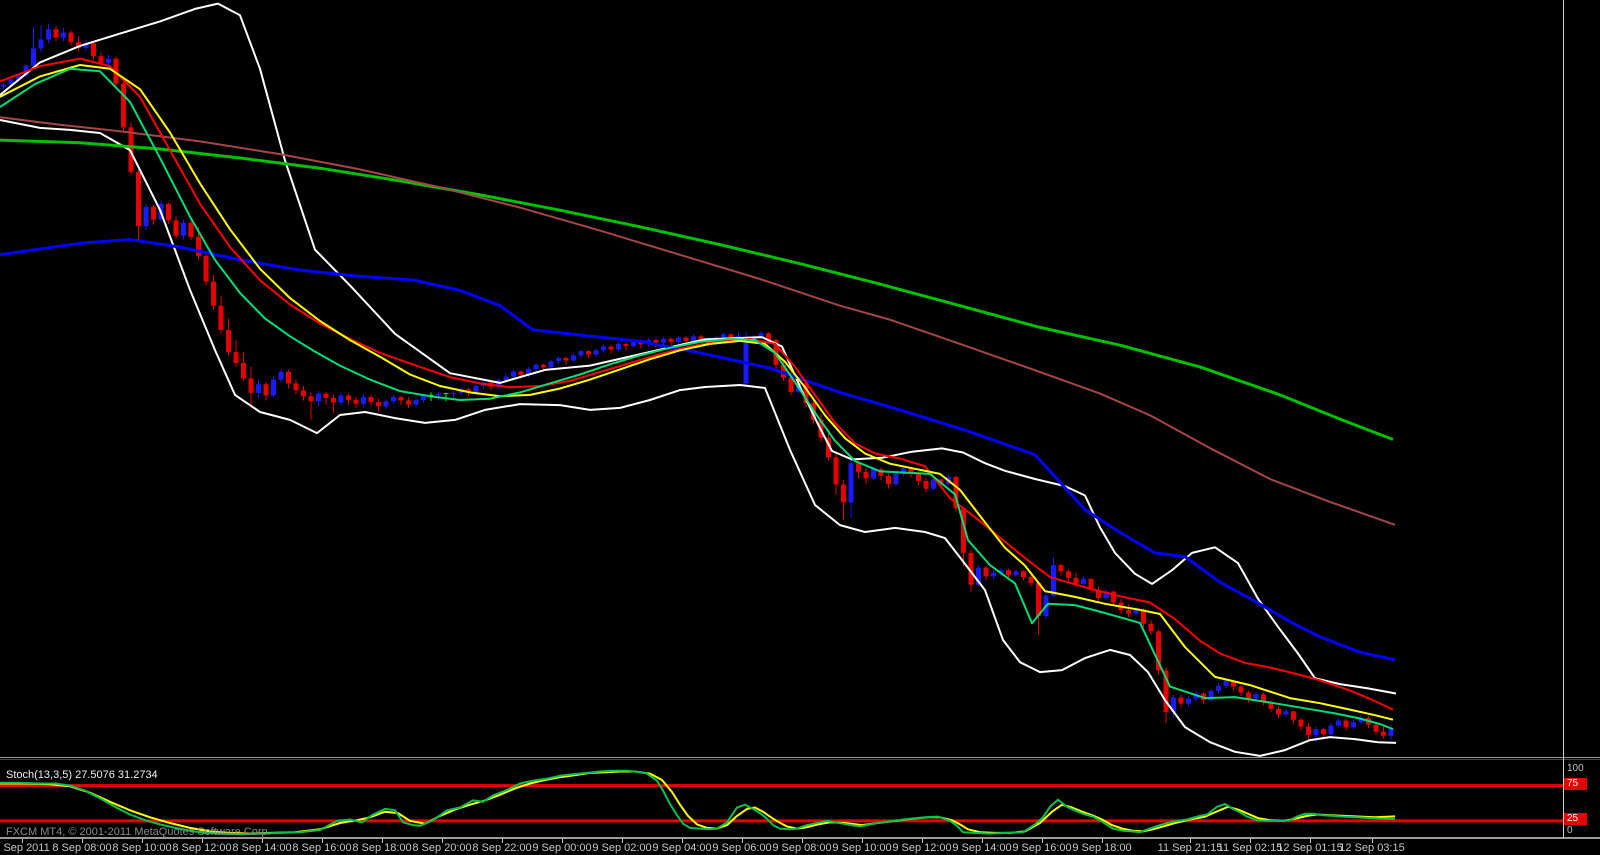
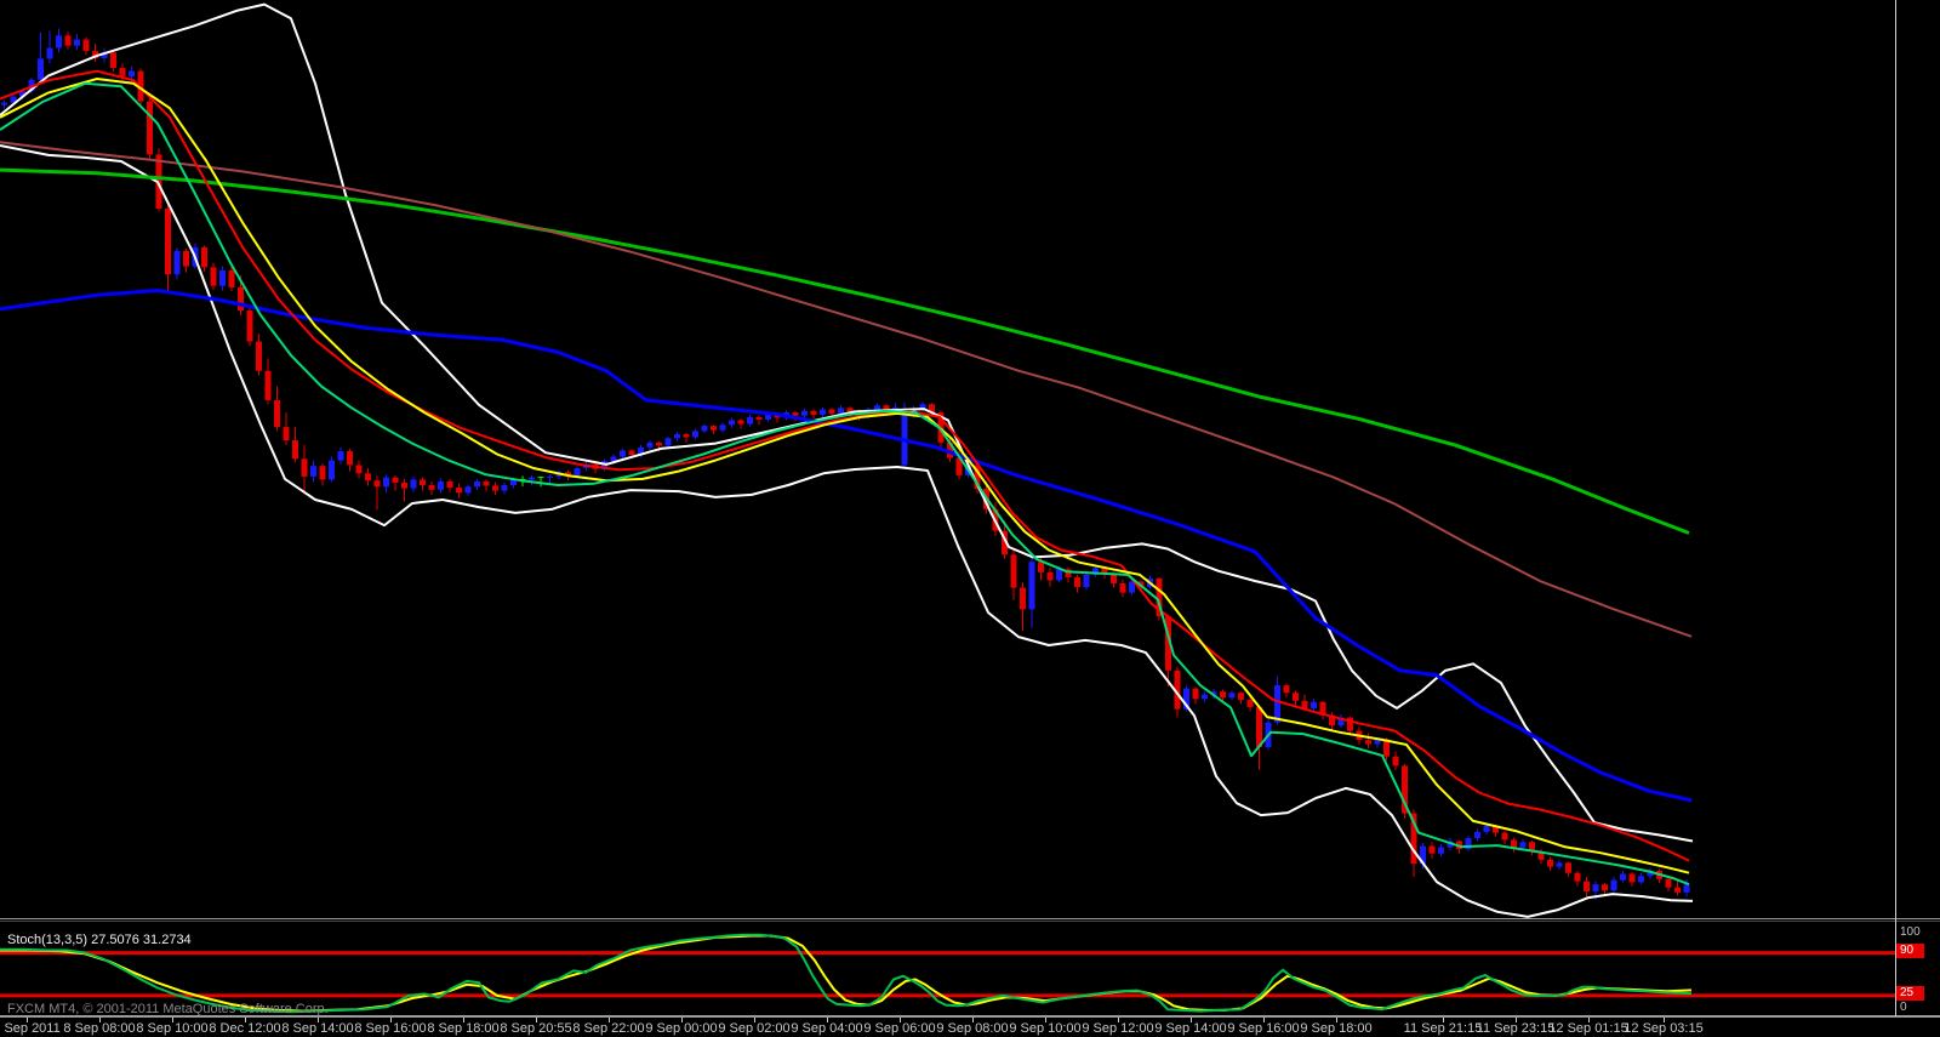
  Stoch(13,3,5) 27.5076 31.2734
  FXCM MT4, © 2001-2011 MetaQuotes Software Corp.
  100
- 75
+ 90
  25
  0
  Sep 2011
  8 Sep 08:00
  8 Sep 10:00
- 8 Sep 12:00
+ 8 Dec 12:00
  8 Sep 14:00
  8 Sep 16:00
  8 Sep 18:00
- 8 Sep 20:00
+ 8 Sep 20:55
  8 Sep 22:00
  9 Sep 00:00
  9 Sep 02:00
  9 Sep 04:00
  9 Sep 06:00
  9 Sep 08:00
  9 Sep 10:00
  9 Sep 12:00
  9 Sep 14:00
  9 Sep 16:00
  9 Sep 18:00
  11 Sep 21:15
- 11 Sep 02:15
+ 11 Sep 23:15
  12 Sep 01:15
  12 Sep 03:15
